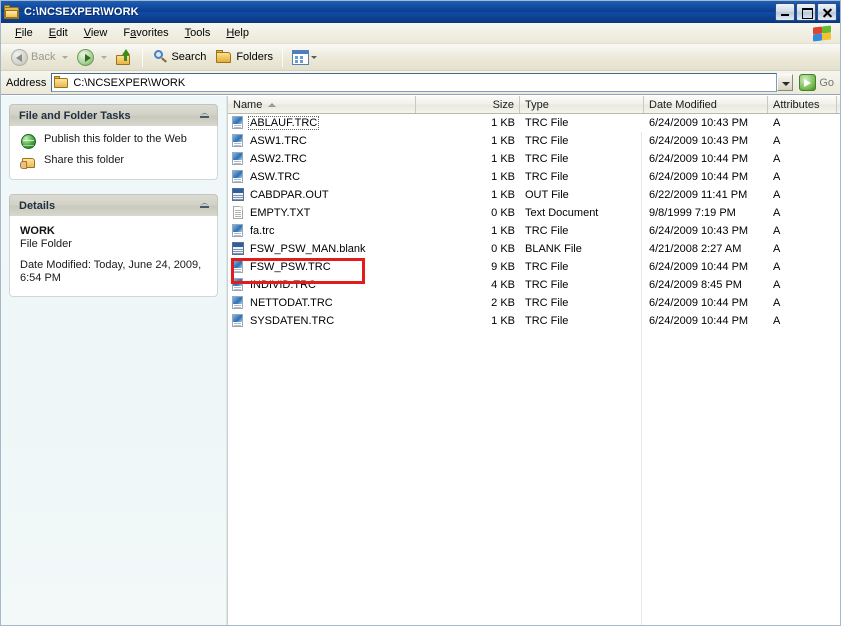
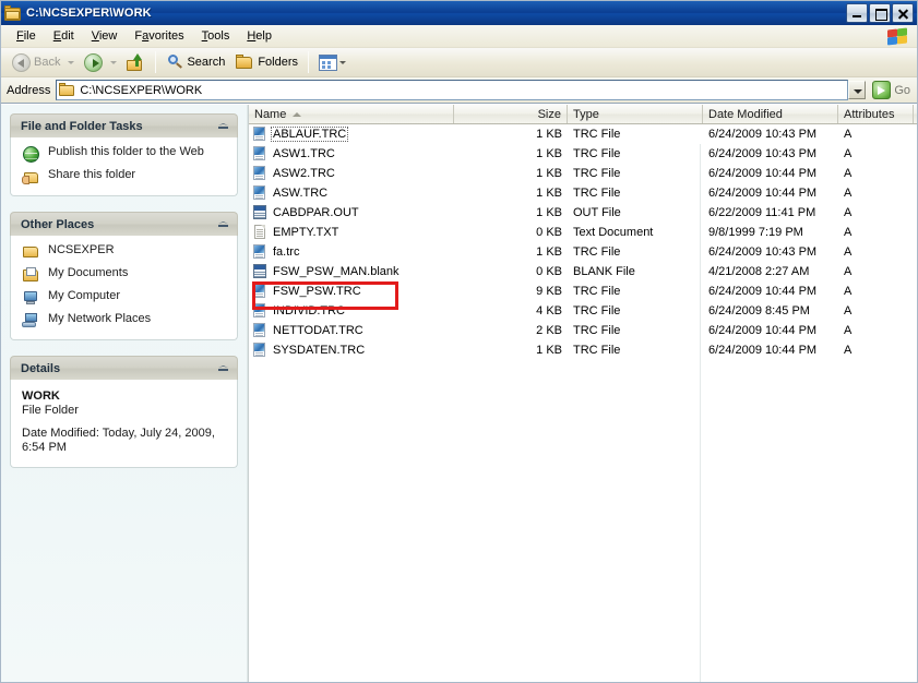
  C:\NCSEXPER\WORK
  File
  Edit
  View
  Favorites
  Tools
  Help
  Back
  Search
  Folders
  Address
  C:\NCSEXPER\WORK
  Go
  File and Folder Tasks
  Publish this folder to the Web
  Share this folder
+ Other Places
+ NCSEXPER
+ My Documents
+ My Computer
+ My Network Places
  Details
  WORK
  File Folder
- Date Modified: Today, June 24, 2009, 6:54 PM
+ Date Modified: Today, July 24, 2009, 6:54 PM
  Name
  Size
  Type
  Date Modified
  Attributes
  ABLAUF.TRC
  1 KB
  TRC File
  6/24/2009 10:43 PM
  A
  ASW1.TRC
  1 KB
  TRC File
  6/24/2009 10:43 PM
  A
  ASW2.TRC
  1 KB
  TRC File
  6/24/2009 10:44 PM
  A
  ASW.TRC
  1 KB
  TRC File
  6/24/2009 10:44 PM
  A
  CABDPAR.OUT
  1 KB
  OUT File
  6/22/2009 11:41 PM
  A
  EMPTY.TXT
  0 KB
  Text Document
  9/8/1999 7:19 PM
  A
  fa.trc
  1 KB
  TRC File
  6/24/2009 10:43 PM
  A
  FSW_PSW_MAN.blank
  0 KB
  BLANK File
  4/21/2008 2:27 AM
  A
  FSW_PSW.TRC
  9 KB
  TRC File
  6/24/2009 10:44 PM
  A
  INDIVID.TRC
  4 KB
  TRC File
  6/24/2009 8:45 PM
  A
  NETTODAT.TRC
  2 KB
  TRC File
  6/24/2009 10:44 PM
  A
  SYSDATEN.TRC
  1 KB
  TRC File
  6/24/2009 10:44 PM
  A
